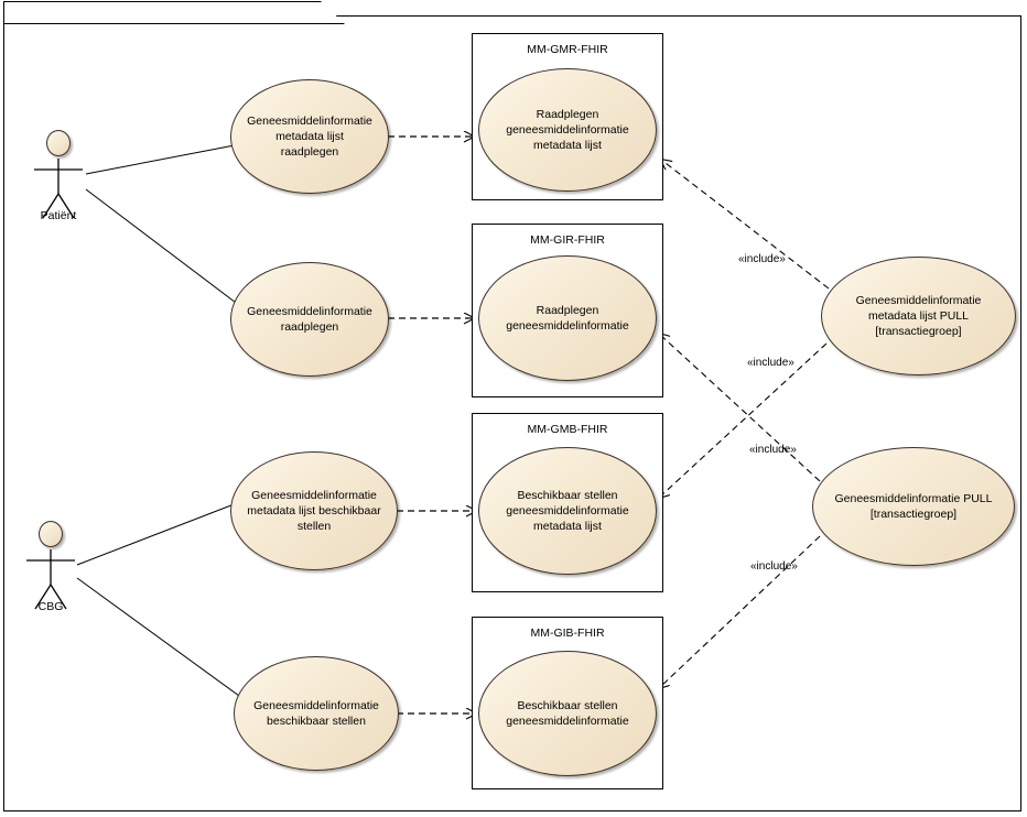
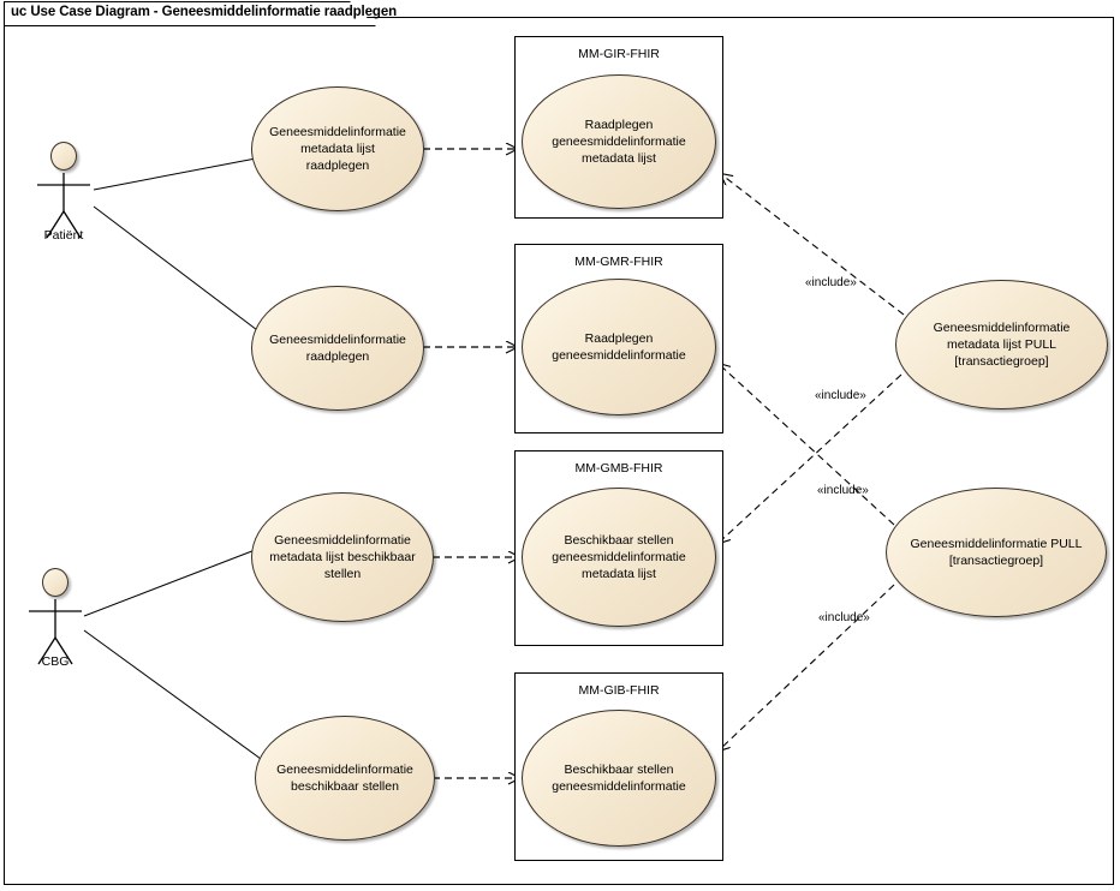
+ uc Use Case Diagram - Geneesmiddelinformatie raadplegen
  Patiënt
  CBG
  Geneesmiddelinformatie
  metadata lijst raadplegen
  Geneesmiddelinformatie
  raadplegen
  Geneesmiddelinformatie
  metadata lijst beschikbaar
  stellen
  Geneesmiddelinformatie
  beschikbaar stellen
- MM-GMR-FHIR
+ MM-GIR-FHIR
  Raadplegen
  geneesmiddelinformatie
  metadata lijst
- MM-GIR-FHIR
+ MM-GMR-FHIR
  Raadplegen
  geneesmiddelinformatie
  MM-GMB-FHIR
  Beschikbaar stellen
  geneesmiddelinformatie
  metadata lijst
  MM-GIB-FHIR
  Beschikbaar stellen
  geneesmiddelinformatie
  Geneesmiddelinformatie
  metadata lijst PULL
  [transactiegroep]
  Geneesmiddelinformatie PULL
  [transactiegroep]
  «include»
  «include»
  «include»
  «include»
